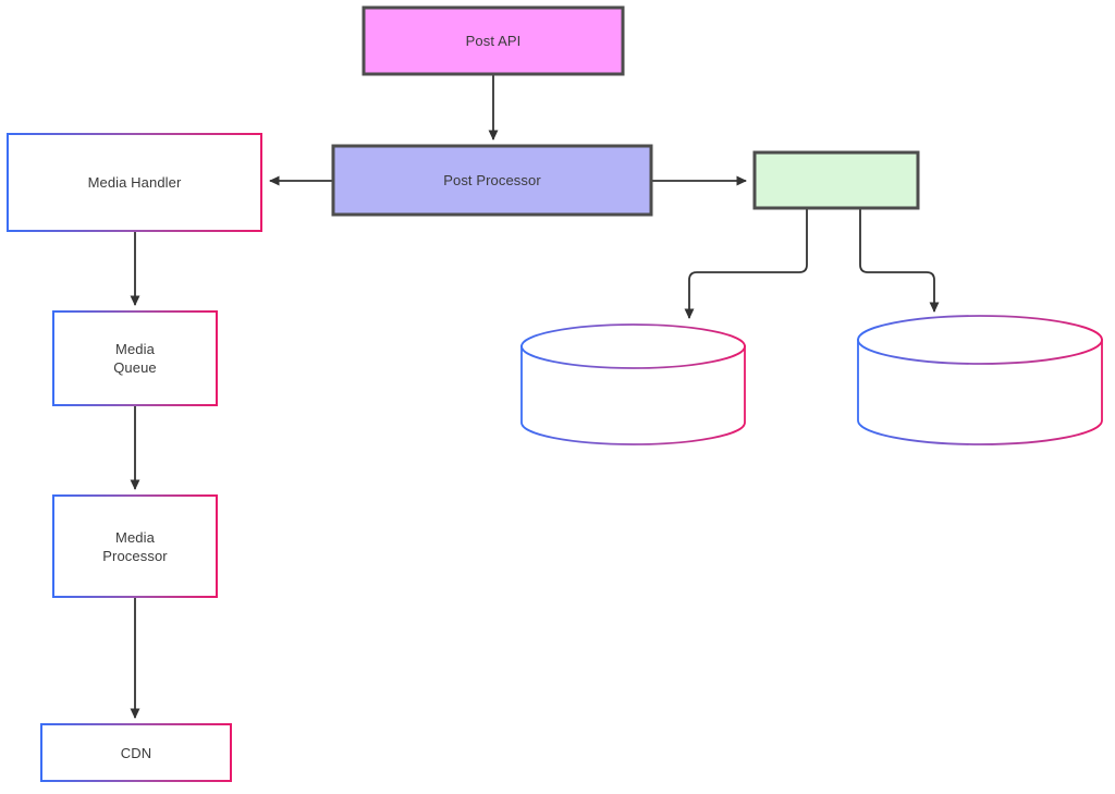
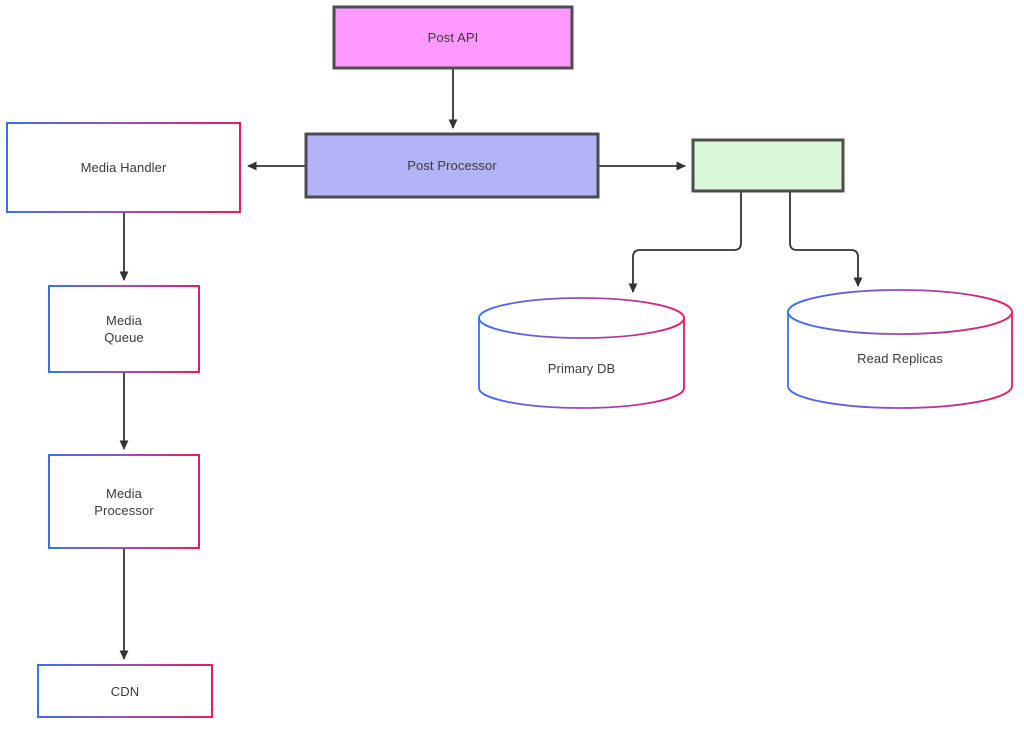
  Post API
  Post Processor
  Media Handler
  Media
  Queue
  Media
  Processor
  CDN
+ Primary DB
+ Read Replicas
